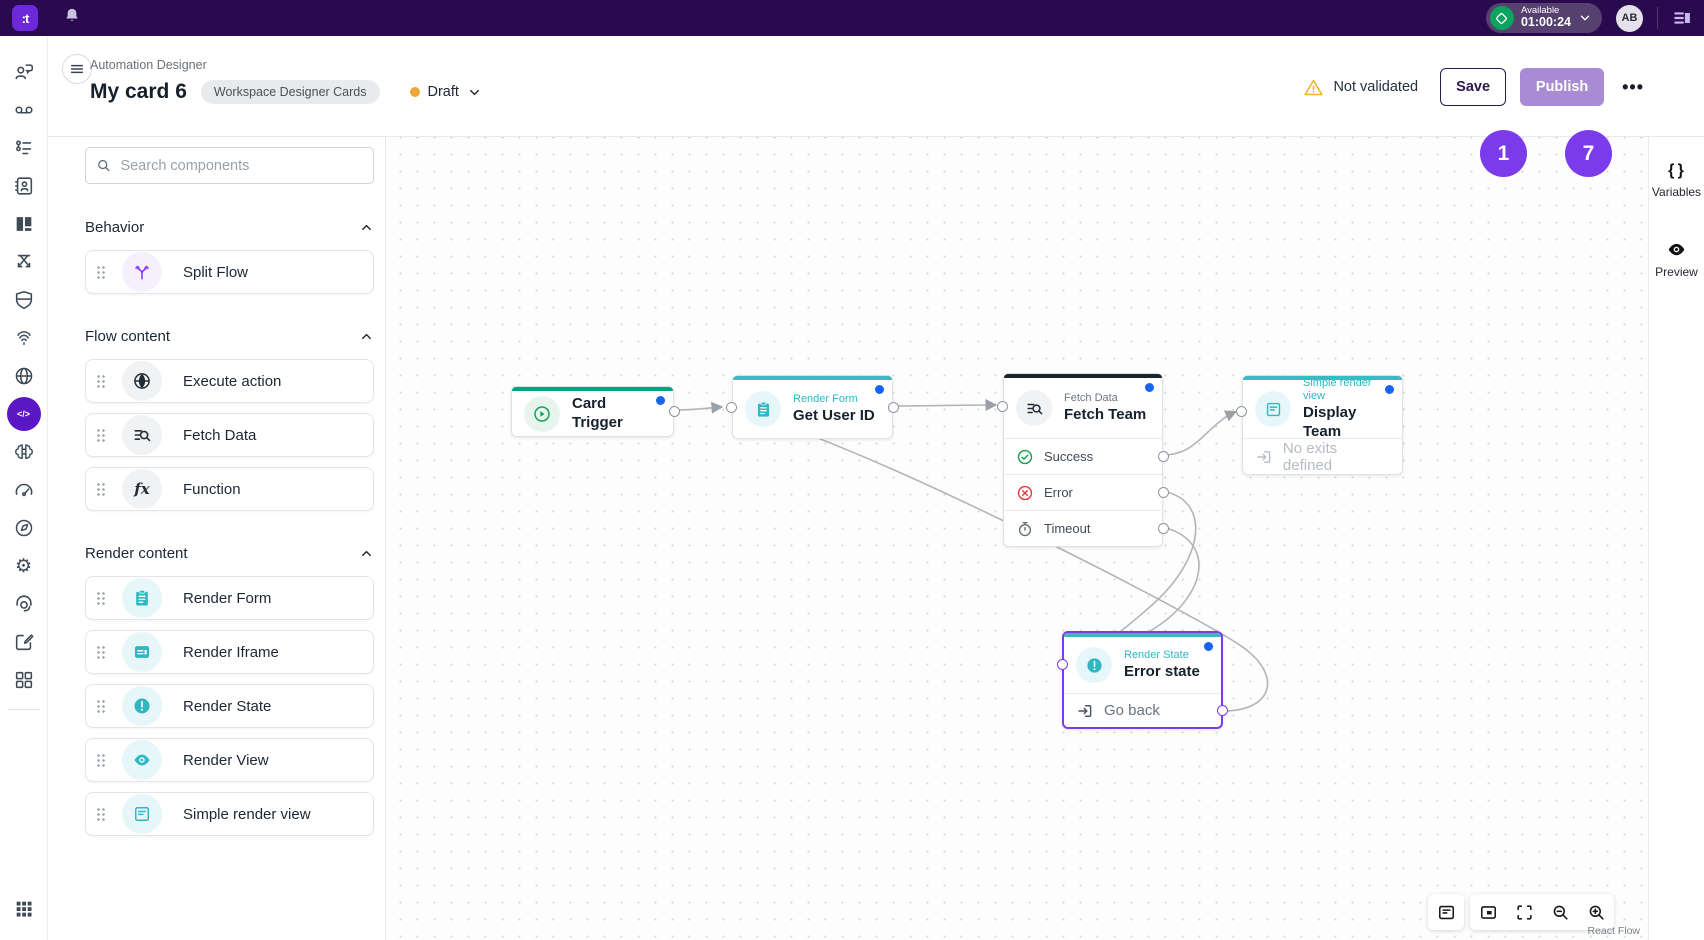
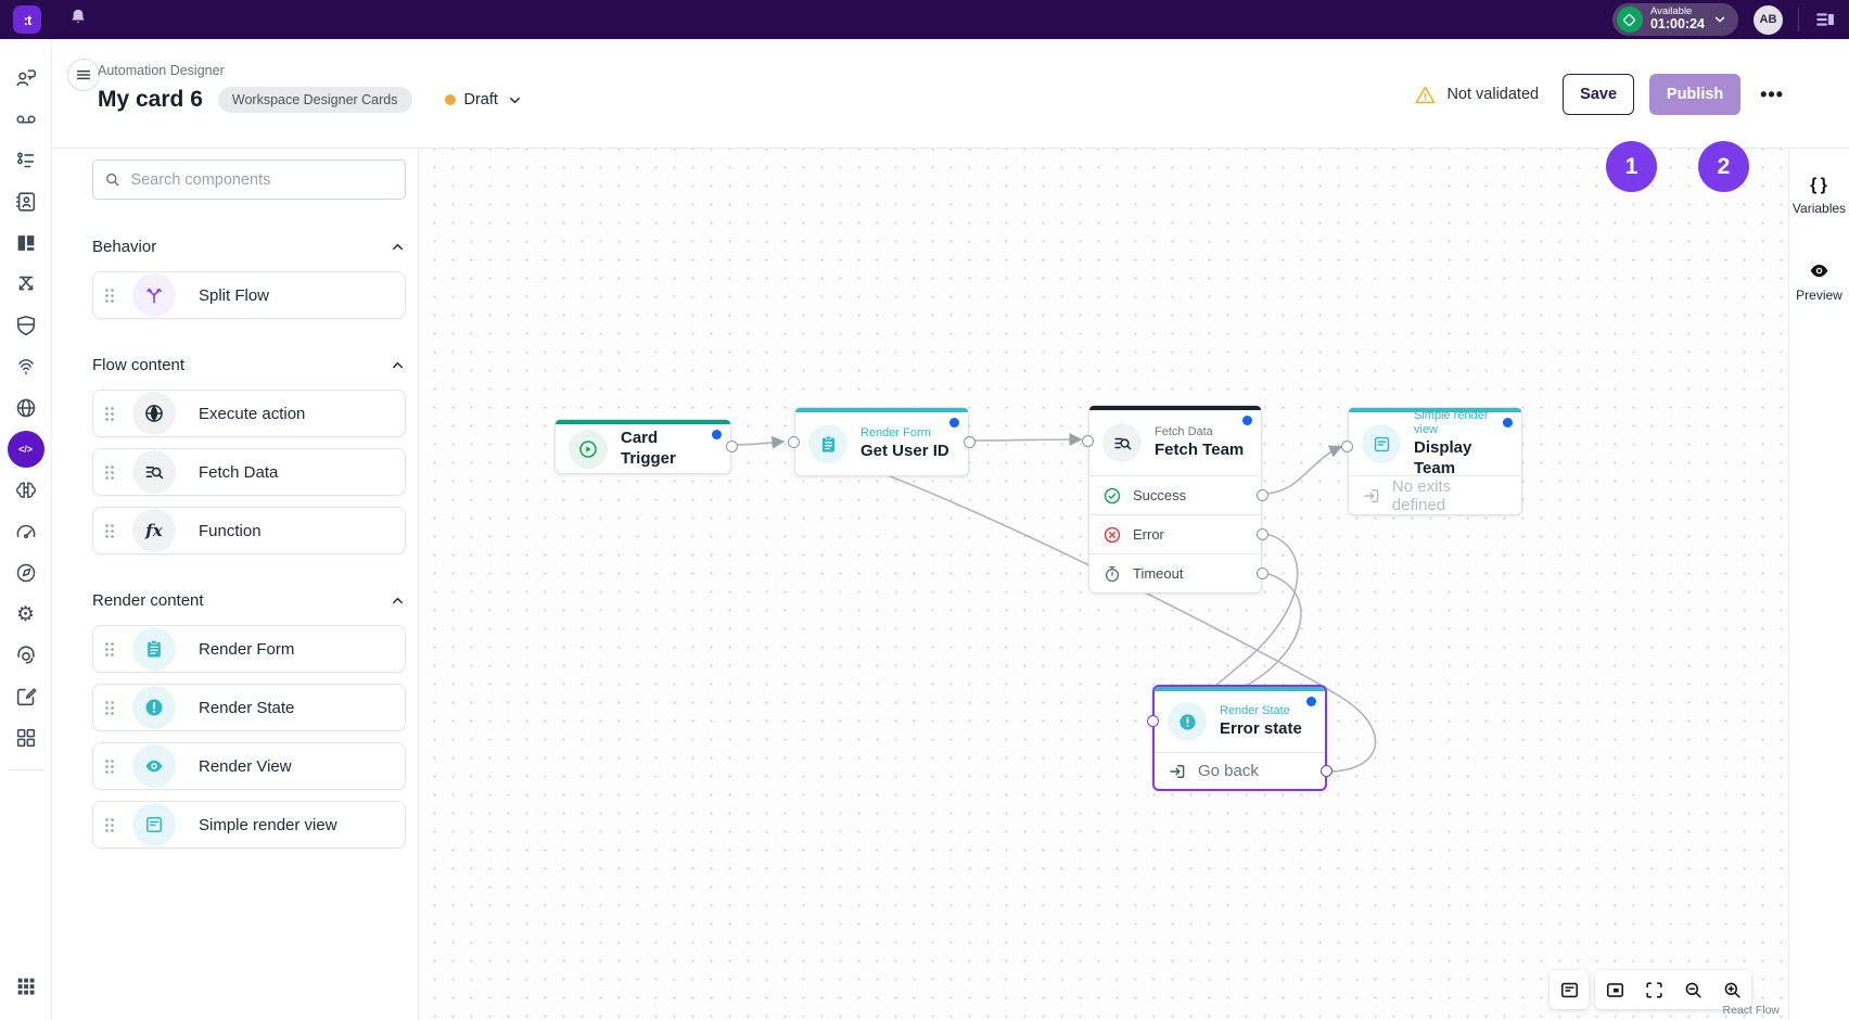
  :t
  Available
  01:00:24
  AB
  </>
  ⚙
  Automation Designer
  My card 6
  Workspace Designer Cards
  Draft
  Not validated
  Save
  Publish
  •••
  1
- 7
+ 2
  Search components
  Behavior
  Split Flow
  Flow content
  Execute action
  Fetch Data
  fx
  Function
  Render content
  Render Form
- Render Iframe
  Render State
  Render View
  Simple render view
  Card Trigger
  Render Form
  Get User ID
  Fetch Data
  Fetch Team
  Success
  Error
  Timeout
  Simple render view
  Display Team
  No exits defined
  Render State
  Error state
  Go back
  React Flow
  { }
  Variables
  Preview
